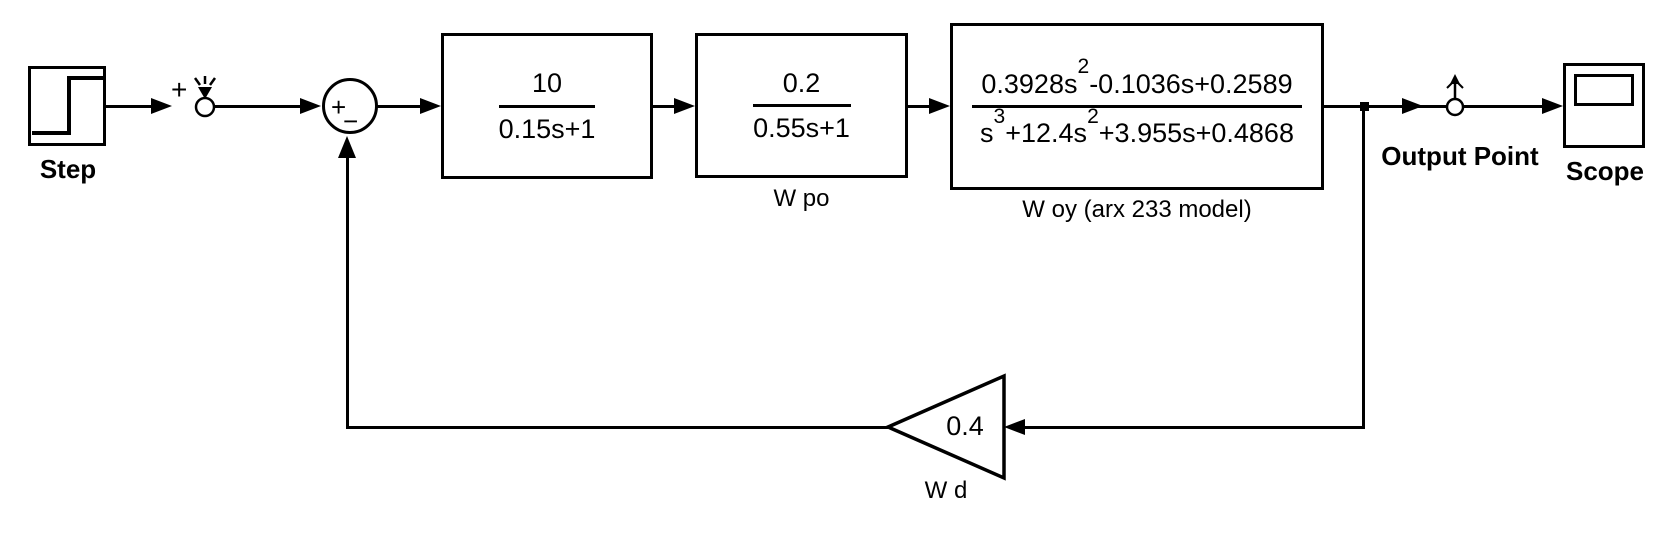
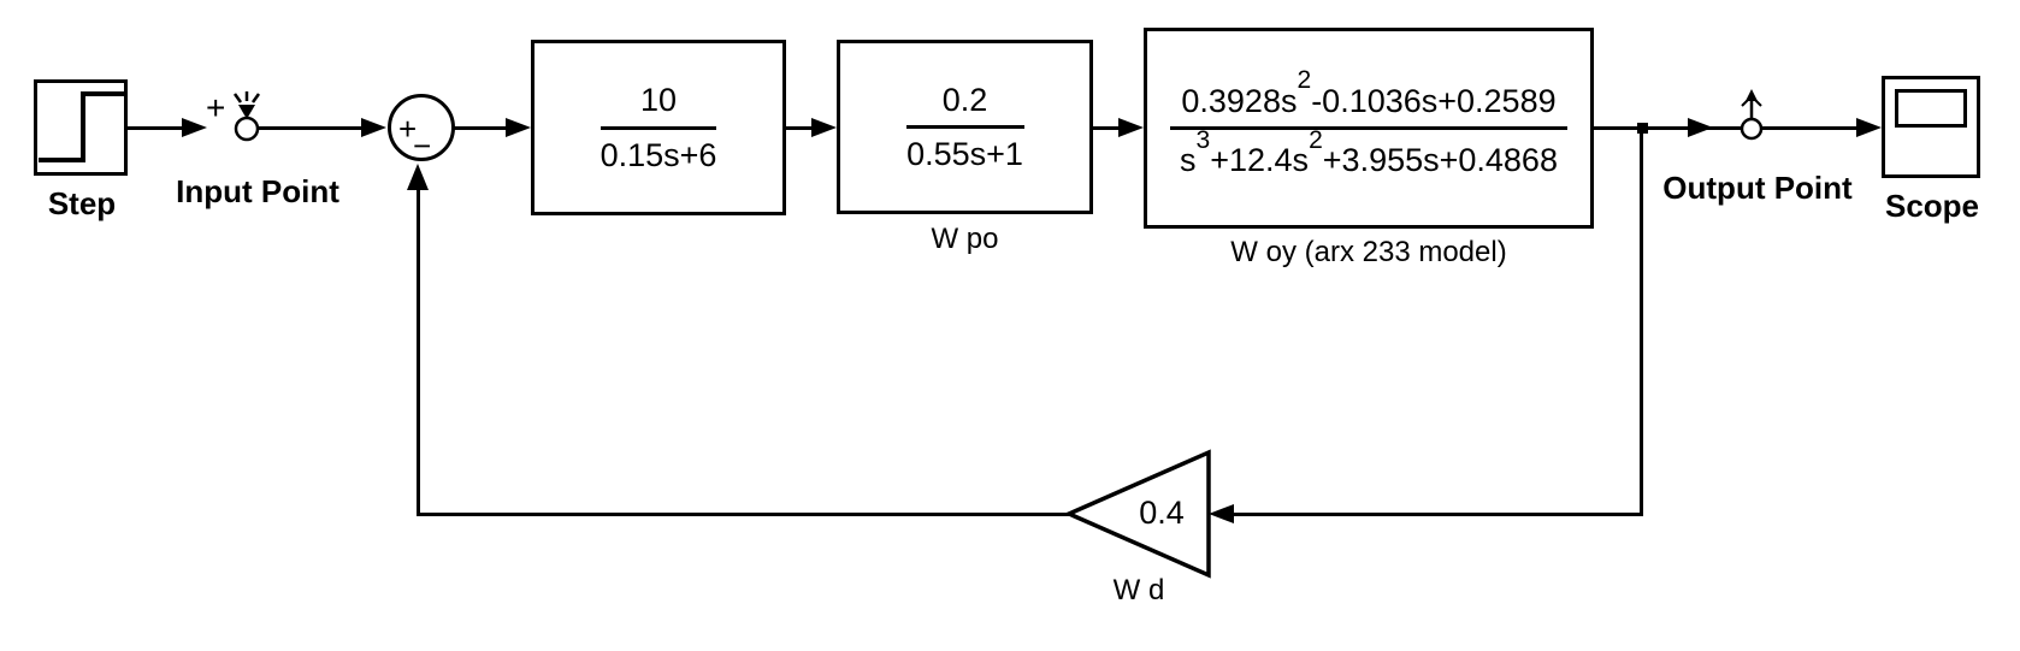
  Step
  +
+ Input Point
  +
  −
  10
- 0.15s+1
+ 0.15s+6
  0.2
  0.55s+1
  W po
  0.3928s2-0.1036s+0.2589
  s3+12.4s2+3.955s+0.4868
  W oy (arx 233 model)
  Output Point
  Scope
  0.4
  W d
